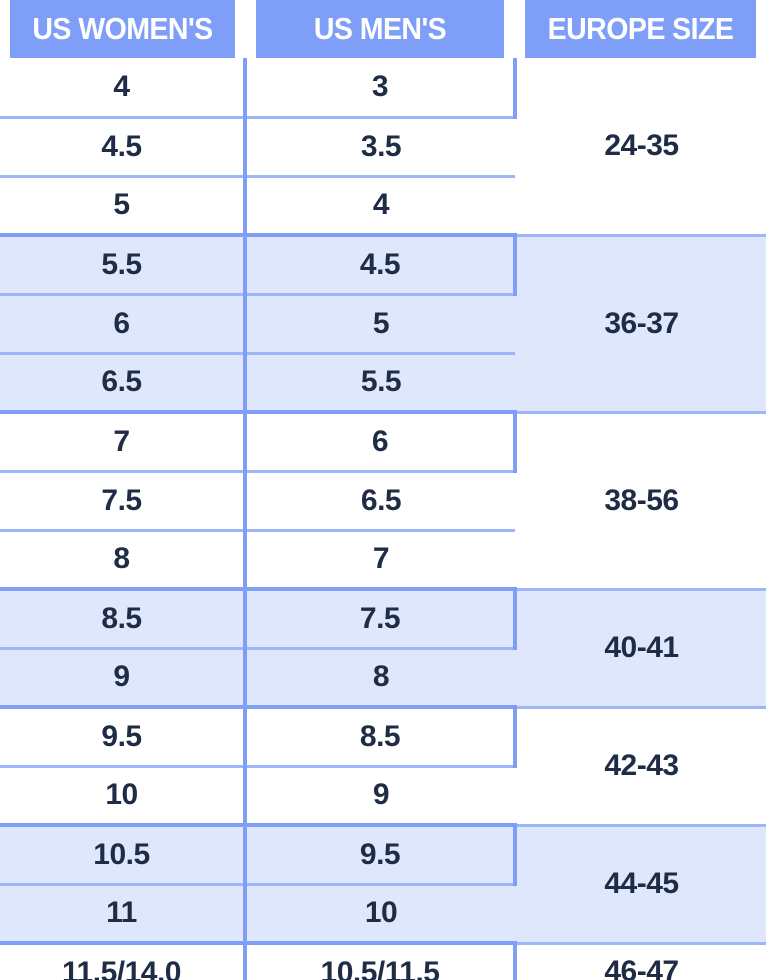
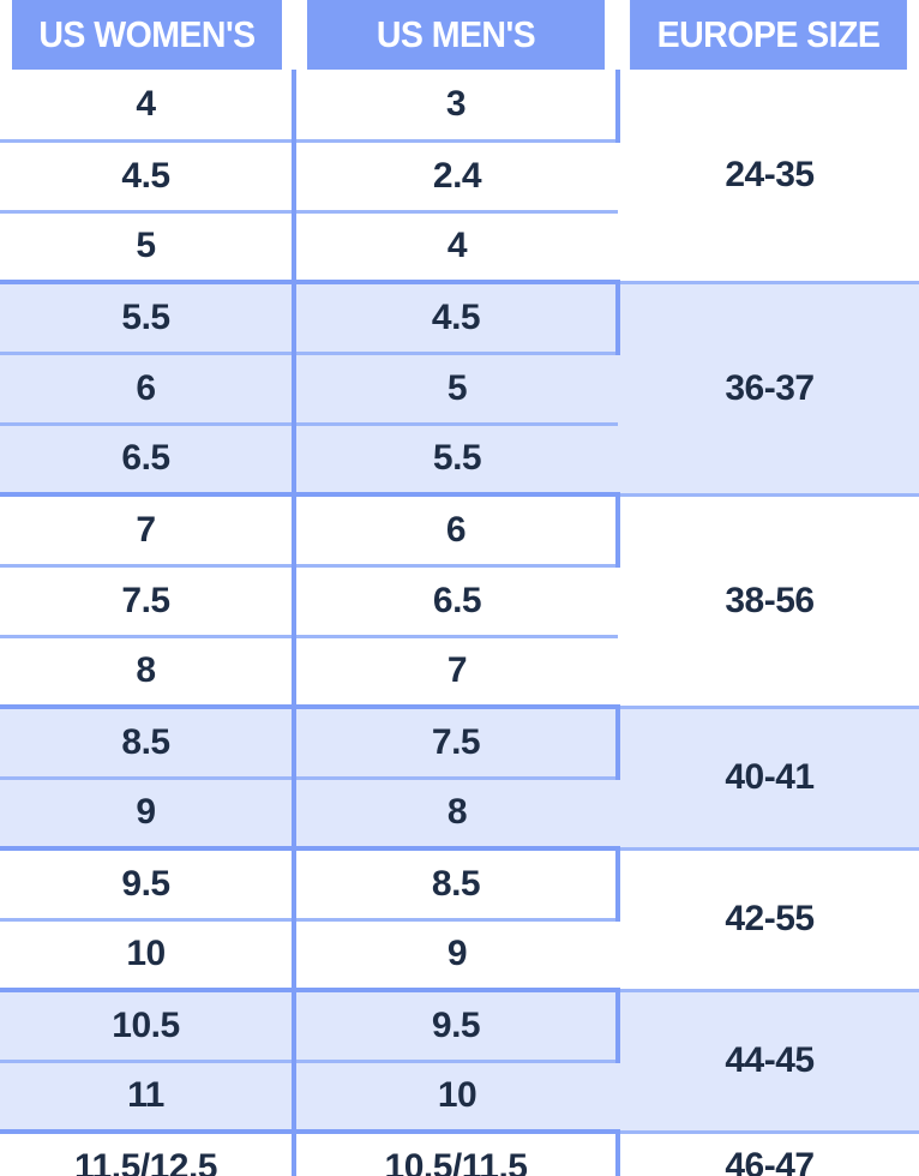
  US WOMEN'S	US MEN'S	EUROPE SIZE
  4	3	24-35
- 4.5	3.5
+ 4.5	2.4
  5	4
  5.5	4.5	36-37
  6	5
  6.5	5.5
  7	6	38-56
  7.5	6.5
  8	7
  8.5	7.5	40-41
  9	8
- 9.5	8.5	42-43
+ 9.5	8.5	42-55
  10	9
  10.5	9.5	44-45
  11	10
- 11.5/14.0	10.5/11.5	46-47
+ 11.5/12.5	10.5/11.5	46-47
